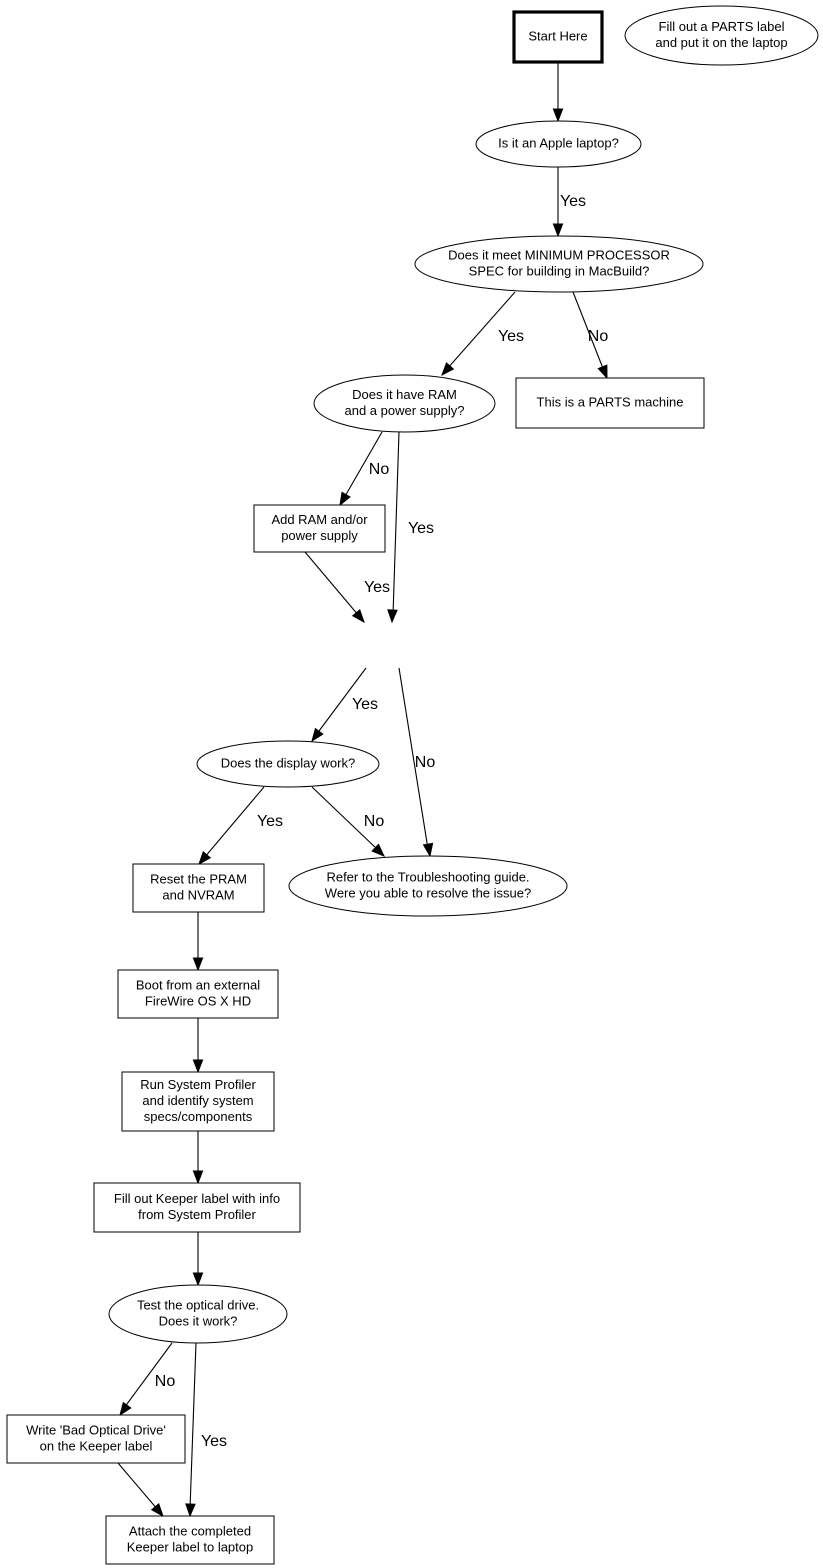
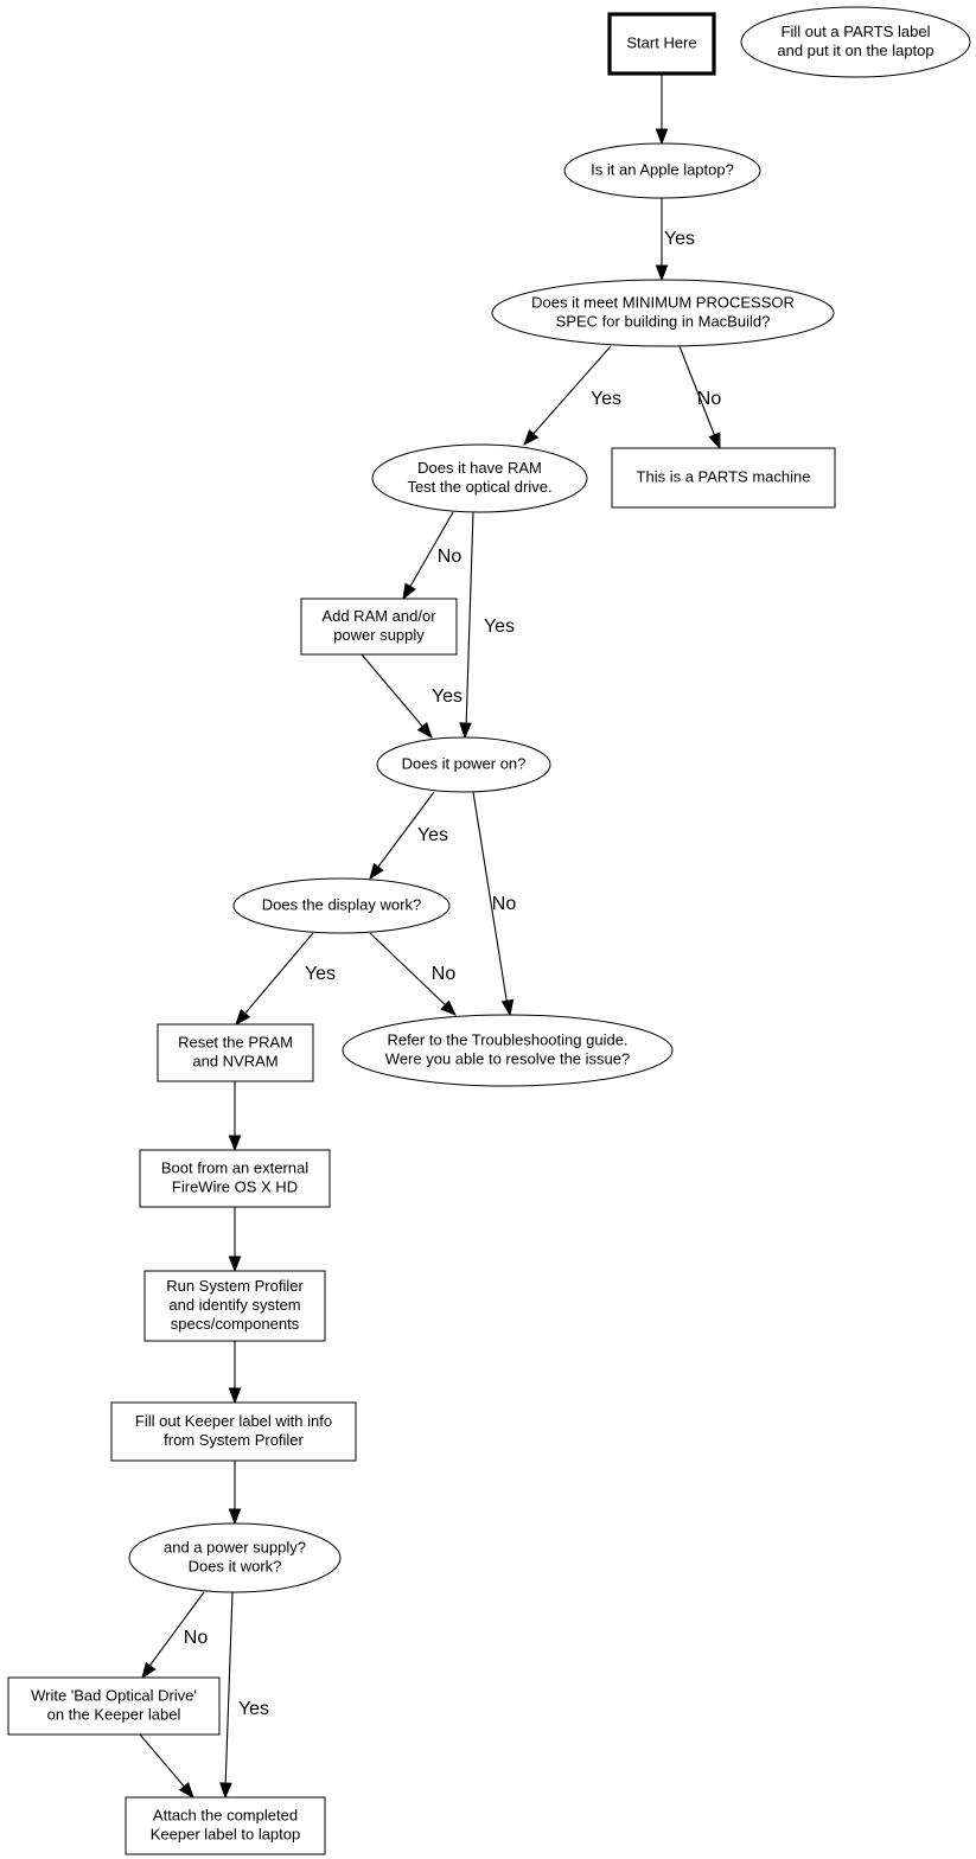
  Yes
  Yes
  No
  No
  Yes
  Yes
  Yes
  No
  Yes
  No
  No
  Yes
  Start Here
  Fill out a PARTS label
  and put it on the laptop
  Is it an Apple laptop?
  Does it meet MINIMUM PROCESSOR
  SPEC for building in MacBuild?
  Does it have RAM
- and a power supply?
+ Test the optical drive.
  This is a PARTS machine
  Add RAM and/or
  power supply
+ Does it power on?
  Does the display work?
  Reset the PRAM
  and NVRAM
  Refer to the Troubleshooting guide.
  Were you able to resolve the issue?
  Boot from an external
  FireWire OS X HD
  Run System Profiler
  and identify system
  specs/components
  Fill out Keeper label with info
  from System Profiler
- Test the optical drive.
+ and a power supply?
  Does it work?
  Write 'Bad Optical Drive'
  on the Keeper label
  Attach the completed
  Keeper label to laptop
